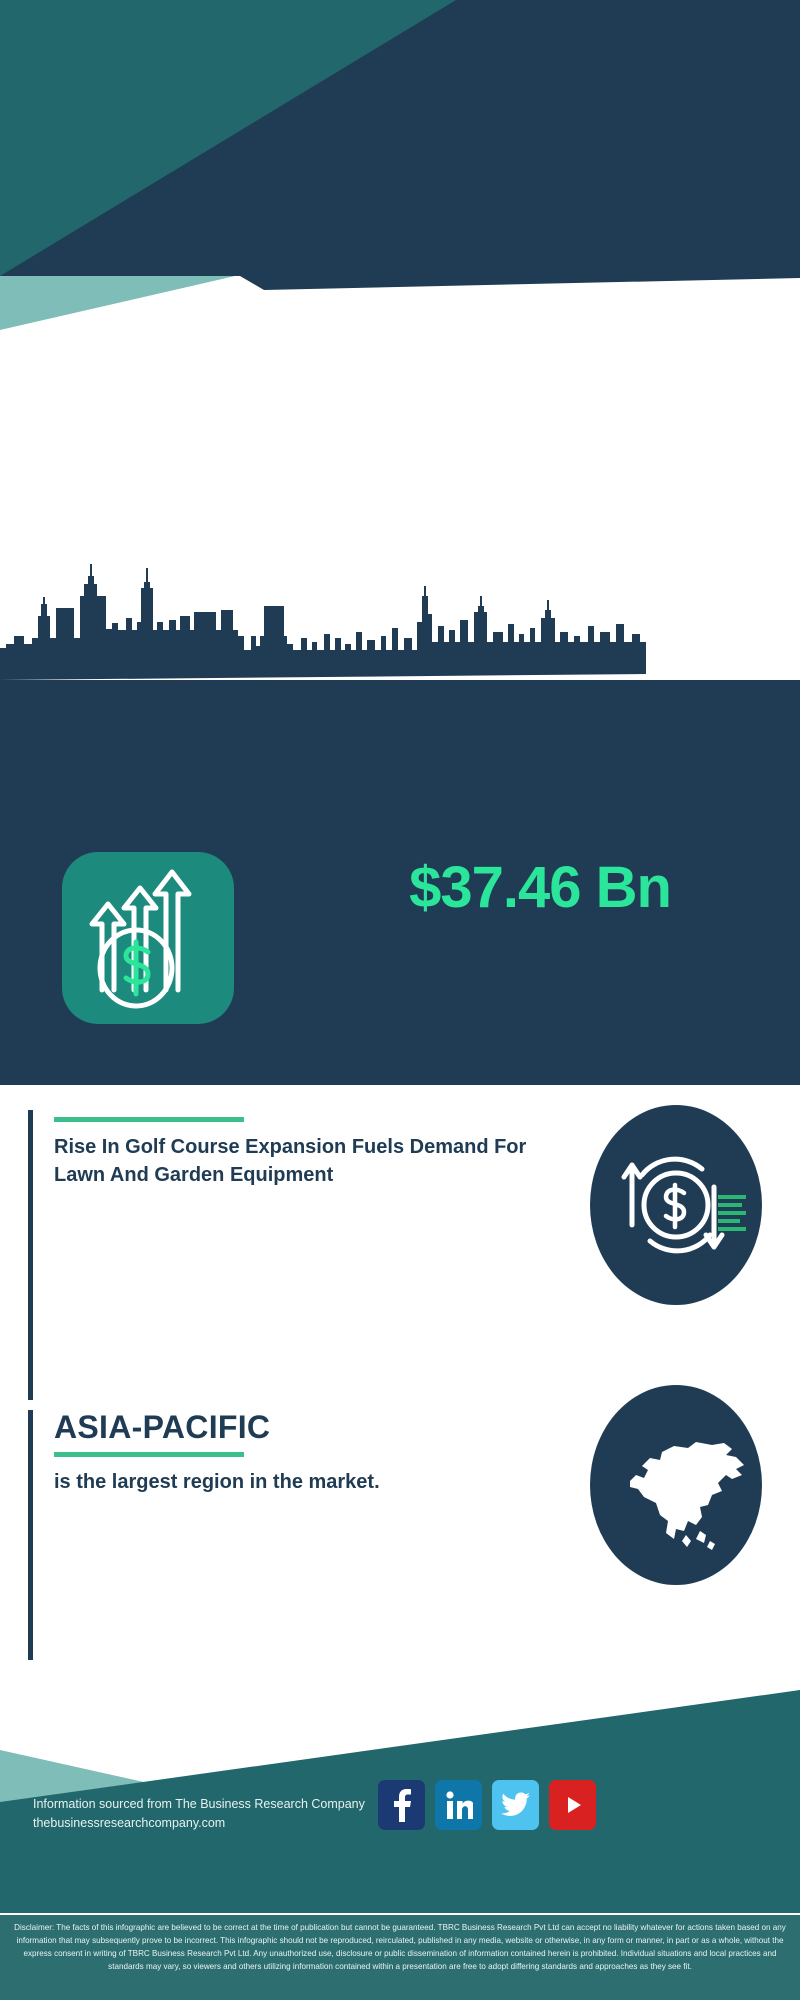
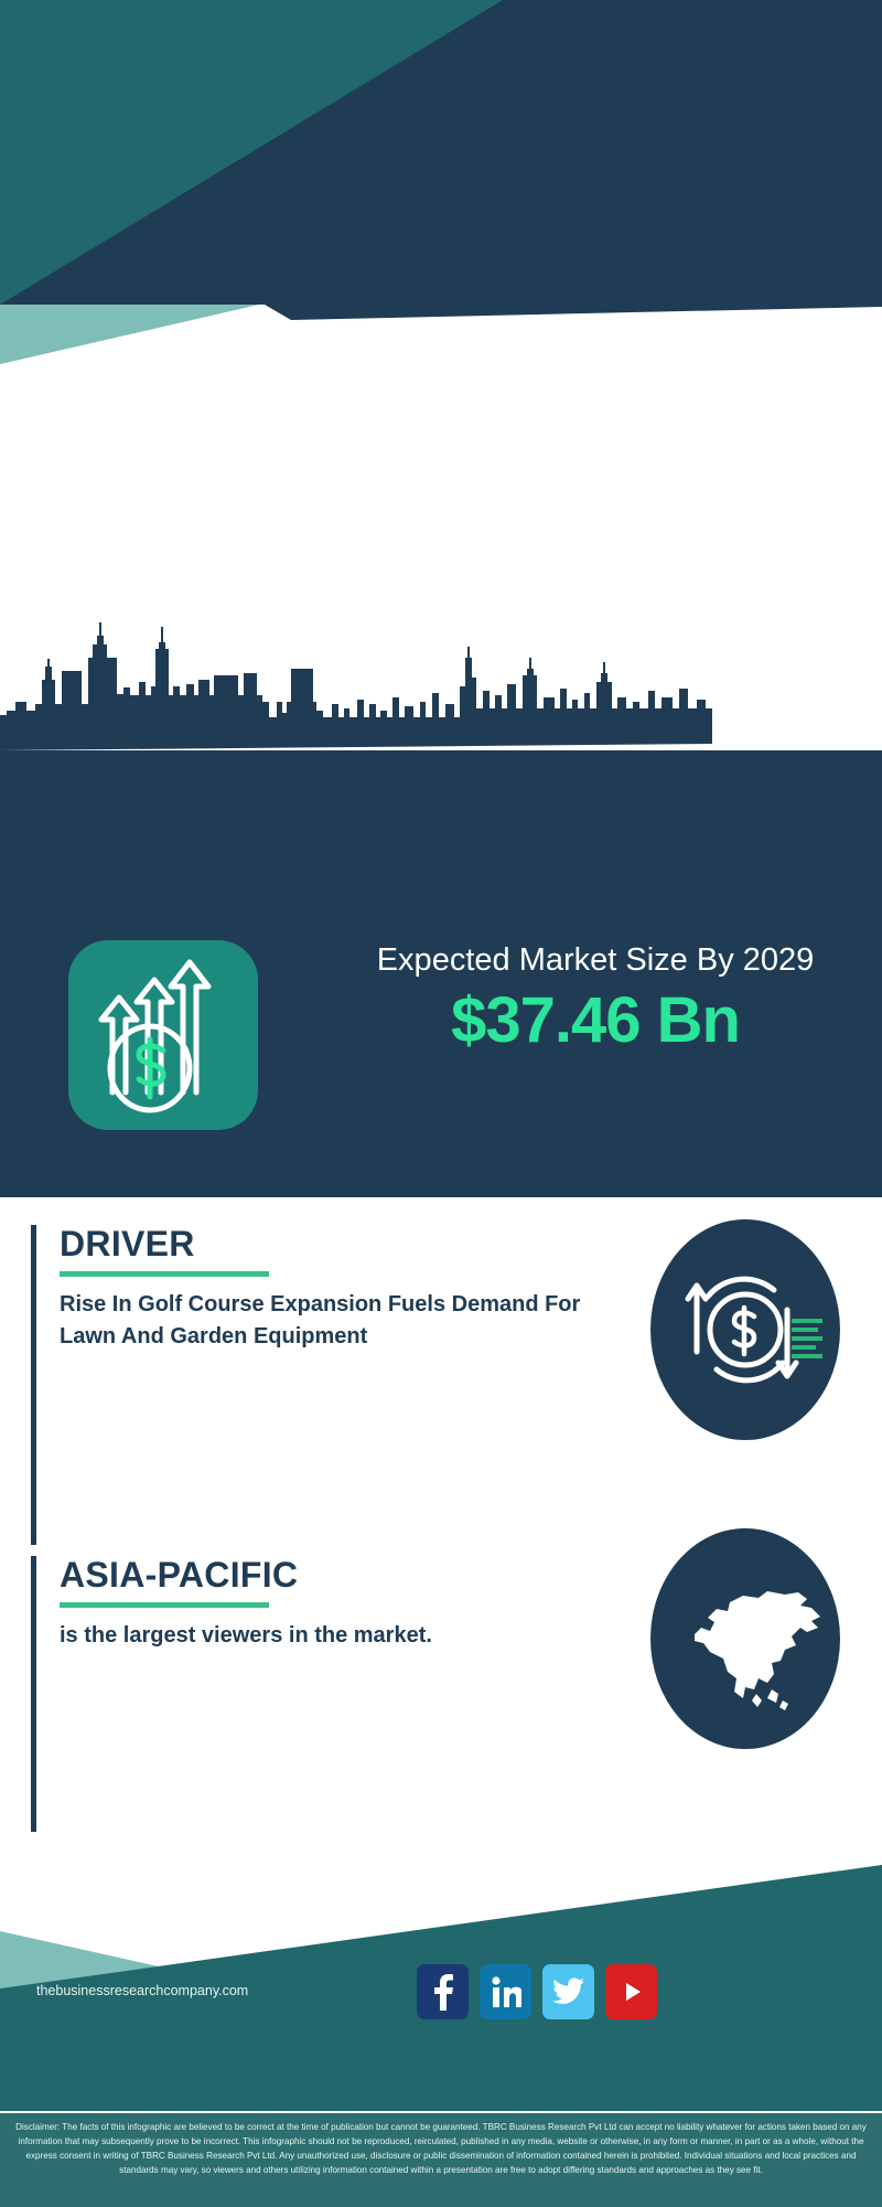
+ Expected Market Size By 2029
  $37.46 Bn
+ DRIVER
  Rise In Golf Course Expansion Fuels Demand For Lawn And Garden Equipment
  ASIA-PACIFIC
- is the largest region in the market.
+ is the largest viewers in the market.
- Information sourced from The Business Research Company
  thebusinessresearchcompany.com
  Disclaimer: The facts of this infographic are believed to be correct at the time of publication but cannot be guaranteed. TBRC Business Research Pvt Ltd can accept no liability whatever for actions taken based on any information that may subsequently prove to be incorrect. This infographic should not be reproduced, reirculated, published in any media, website or otherwise, in any form or manner, in part or as a whole, without the express consent in writing of TBRC Business Research Pvt Ltd. Any unauthorized use, disclosure or public dissemination of information contained herein is prohibited. Individual situations and local practices and standards may vary, so viewers and others utilizing information contained within a presentation are free to adopt differing standards and approaches as they see fit.
